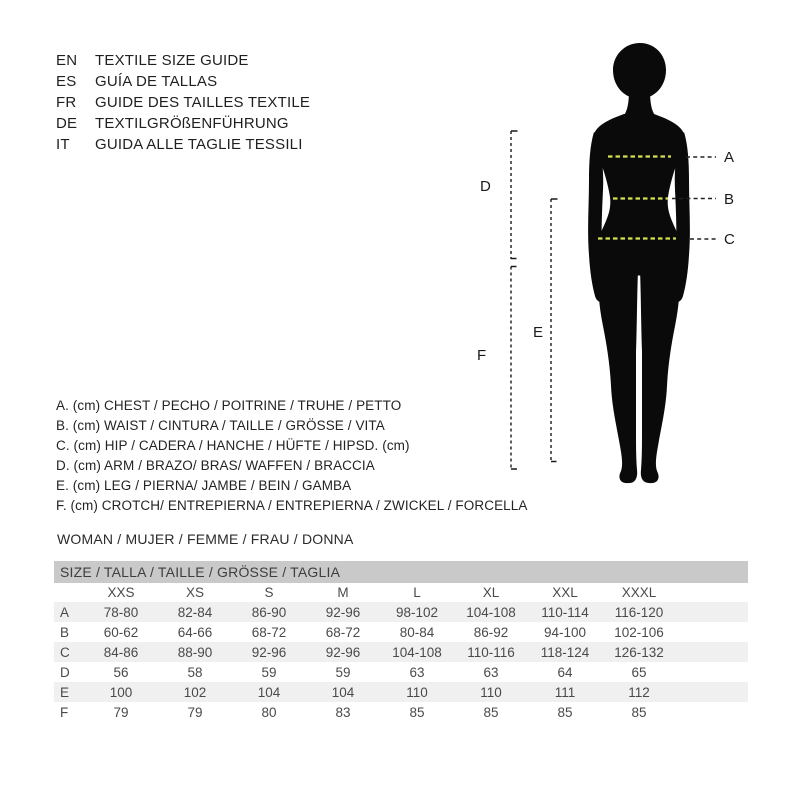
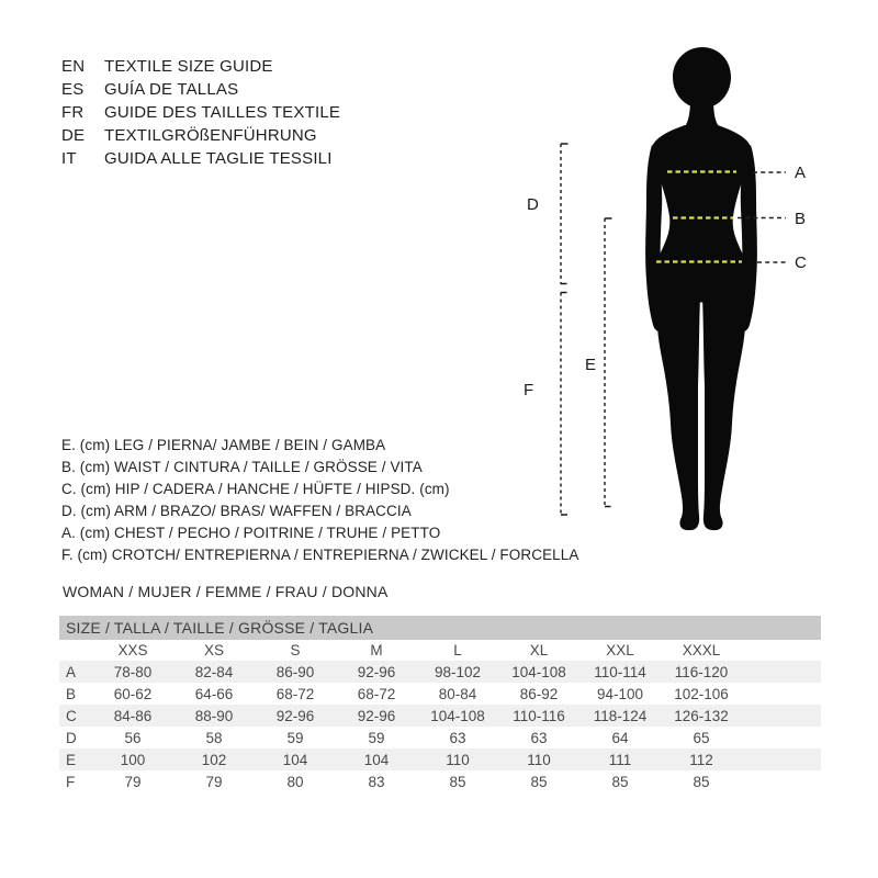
  EN
  TEXTILE SIZE GUIDE
  ES
  GUÍA DE TALLAS
  FR
  GUIDE DES TAILLES TEXTILE
  DE
  TEXTILGRÖßENFÜHRUNG
  IT
  GUIDA ALLE TAGLIE TESSILI
  A
  B
  C
  D
  E
  F
- A. (cm) CHEST / PECHO / POITRINE / TRUHE / PETTO
+ E. (cm) LEG / PIERNA/ JAMBE / BEIN / GAMBA
  B. (cm) WAIST / CINTURA / TAILLE / GRÖSSE / VITA
  C. (cm) HIP / CADERA / HANCHE / HÜFTE / HIPSD. (cm)
  D. (cm) ARM / BRAZO/ BRAS/ WAFFEN / BRACCIA
- E. (cm) LEG / PIERNA/ JAMBE / BEIN / GAMBA
+ A. (cm) CHEST / PECHO / POITRINE / TRUHE / PETTO
  F. (cm) CROTCH/ ENTREPIERNA / ENTREPIERNA / ZWICKEL / FORCELLA
  WOMAN / MUJER / FEMME / FRAU / DONNA
  SIZE / TALLA / TAILLE / GRÖSSE / TAGLIA
  	XXS	XS	S	M	L	XL	XXL	XXXL
  A	78-80	82-84	86-90	92-96	98-102	104-108	110-114	116-120
  B	60-62	64-66	68-72	68-72	80-84	86-92	94-100	102-106
  C	84-86	88-90	92-96	92-96	104-108	110-116	118-124	126-132
  D	56	58	59	59	63	63	64	65
  E	100	102	104	104	110	110	111	112
  F	79	79	80	83	85	85	85	85
